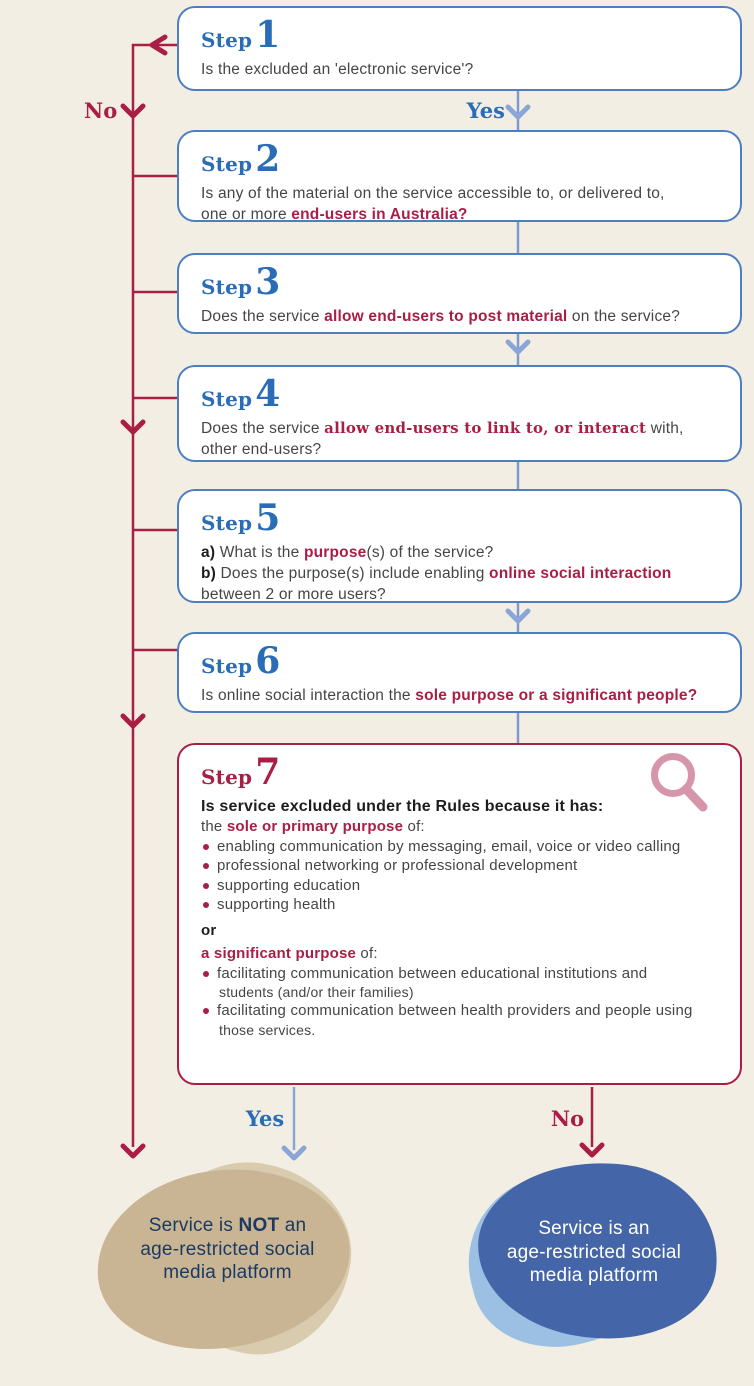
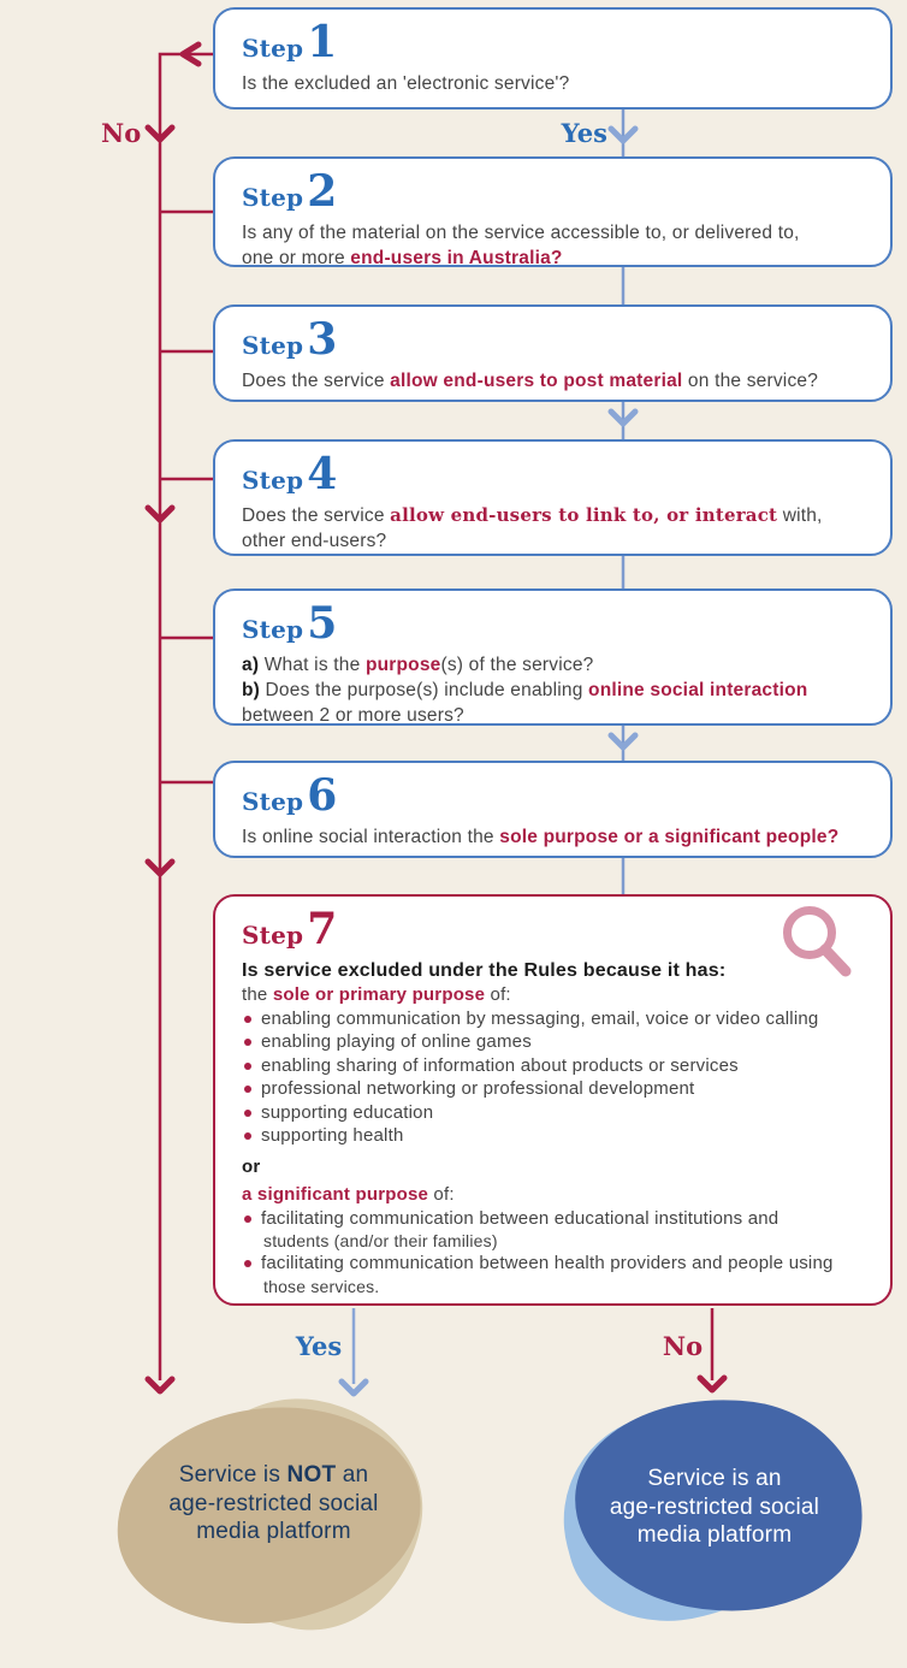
  No
  Yes
  Yes
  No
  Step
  1
  Is the excluded an 'electronic service'?
  Step
  2
  Is any of the material on the service accessible to, or delivered to,
  one or more end-users in Australia?
  Step
  3
  Does the service allow end-users to post material on the service?
  Step
  4
  Does the service allow end-users to link to, or interact with,
  other end-users?
  Step
  5
  a) What is the purpose(s) of the service?
  b) Does the purpose(s) include enabling online social interaction
  between 2 or more users?
  Step
  6
  Is online social interaction the sole purpose or a significant people?
  Step
  7
  Is service excluded under the Rules because it has:
  the sole or primary purpose of:
  enabling communication by messaging, email, voice or video calling
+ enabling playing of online games
+ enabling sharing of information about products or services
  professional networking or professional development
  supporting education
  supporting health
  or
  a significant purpose of:
  facilitating communication between educational institutions and
  students (and/or their families)
  facilitating communication between health providers and people using
  those services.
  Service is NOT an
  age-restricted social
  media platform
  Service is an
  age-restricted social
  media platform
